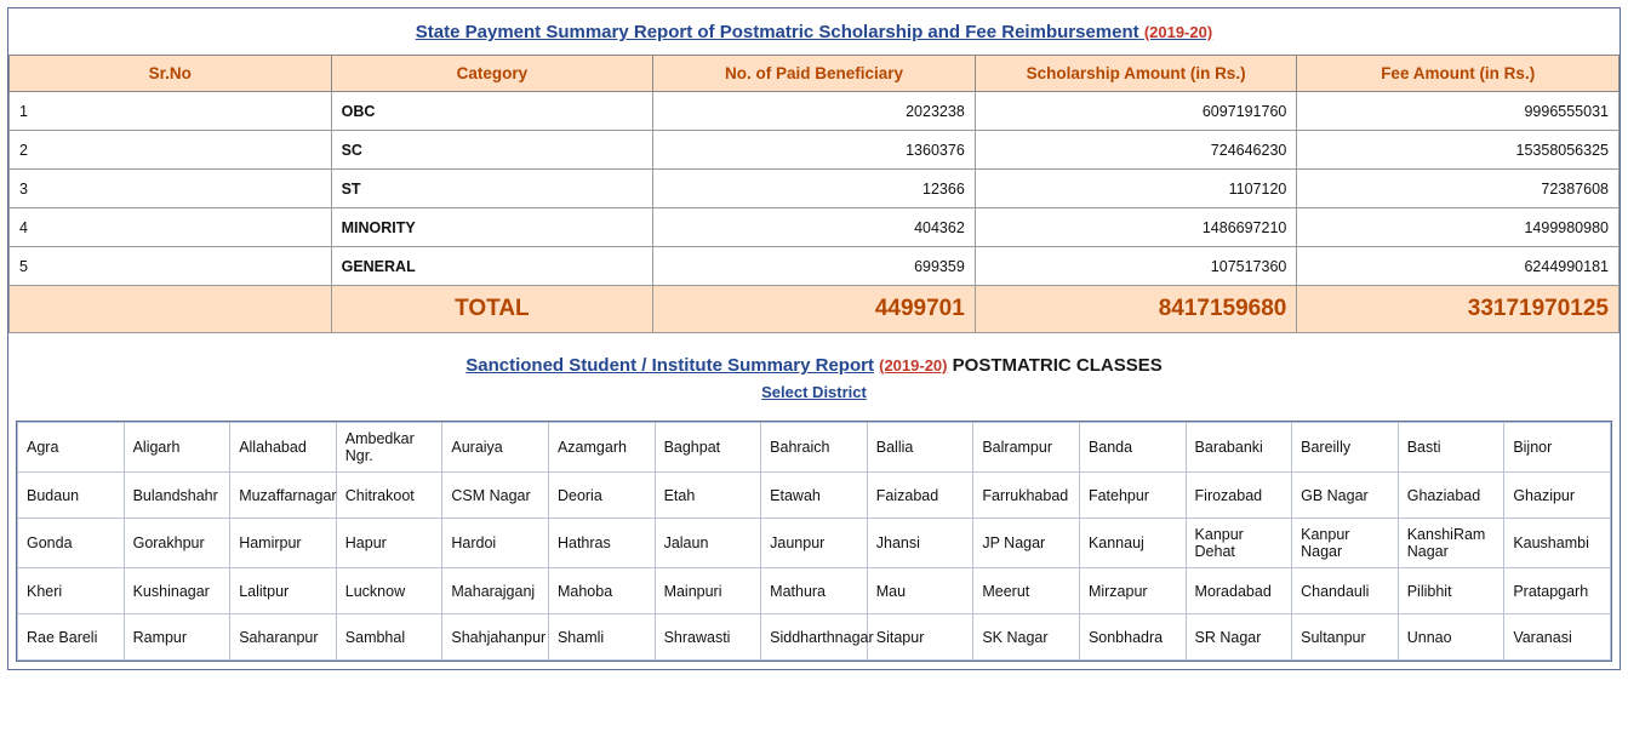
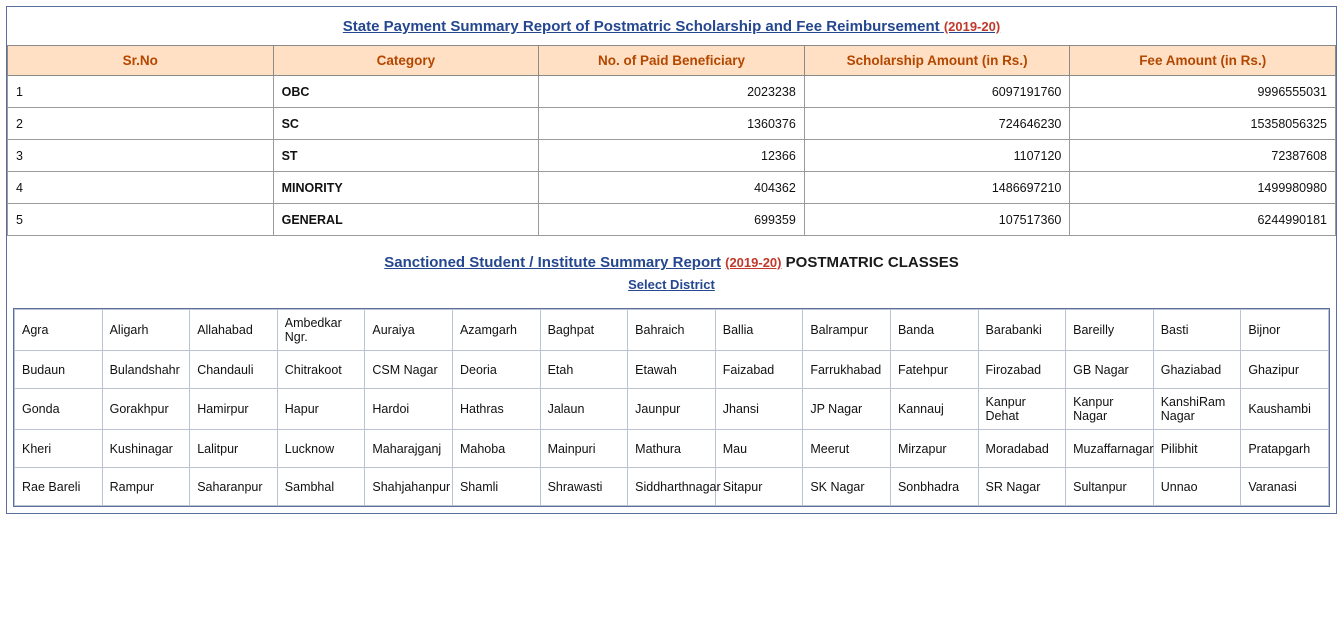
  State Payment Summary Report of Postmatric Scholarship and Fee Reimbursement (2019-20)
  Sr.No	Category	No. of Paid Beneficiary	Scholarship Amount (in Rs.)	Fee Amount (in Rs.)
  1	OBC	2023238	6097191760	9996555031
  2	SC	1360376	724646230	15358056325
  3	ST	12366	1107120	72387608
  4	MINORITY	404362	1486697210	1499980980
  5	GENERAL	699359	107517360	6244990181
- 	TOTAL	4499701	8417159680	33171970125
  Sanctioned Student / Institute Summary Report (2019-20) POSTMATRIC CLASSES
  Select District
  Agra	Aligarh	Allahabad	Ambedkar Ngr.	Auraiya	Azamgarh	Baghpat	Bahraich	Ballia	Balrampur	Banda	Barabanki	Bareilly	Basti	Bijnor
- Budaun	Bulandshahr	Muzaffarnagar	Chitrakoot	CSM Nagar	Deoria	Etah	Etawah	Faizabad	Farrukhabad	Fatehpur	Firozabad	GB Nagar	Ghaziabad	Ghazipur
+ Budaun	Bulandshahr	Chandauli	Chitrakoot	CSM Nagar	Deoria	Etah	Etawah	Faizabad	Farrukhabad	Fatehpur	Firozabad	GB Nagar	Ghaziabad	Ghazipur
  Gonda	Gorakhpur	Hamirpur	Hapur	Hardoi	Hathras	Jalaun	Jaunpur	Jhansi	JP Nagar	Kannauj	Kanpur Dehat	Kanpur Nagar	KanshiRam Nagar	Kaushambi
- Kheri	Kushinagar	Lalitpur	Lucknow	Maharajganj	Mahoba	Mainpuri	Mathura	Mau	Meerut	Mirzapur	Moradabad	Chandauli	Pilibhit	Pratapgarh
+ Kheri	Kushinagar	Lalitpur	Lucknow	Maharajganj	Mahoba	Mainpuri	Mathura	Mau	Meerut	Mirzapur	Moradabad	Muzaffarnagar	Pilibhit	Pratapgarh
  Rae Bareli	Rampur	Saharanpur	Sambhal	Shahjahanpur	Shamli	Shrawasti	Siddharthnagar	Sitapur	SK Nagar	Sonbhadra	SR Nagar	Sultanpur	Unnao	Varanasi
